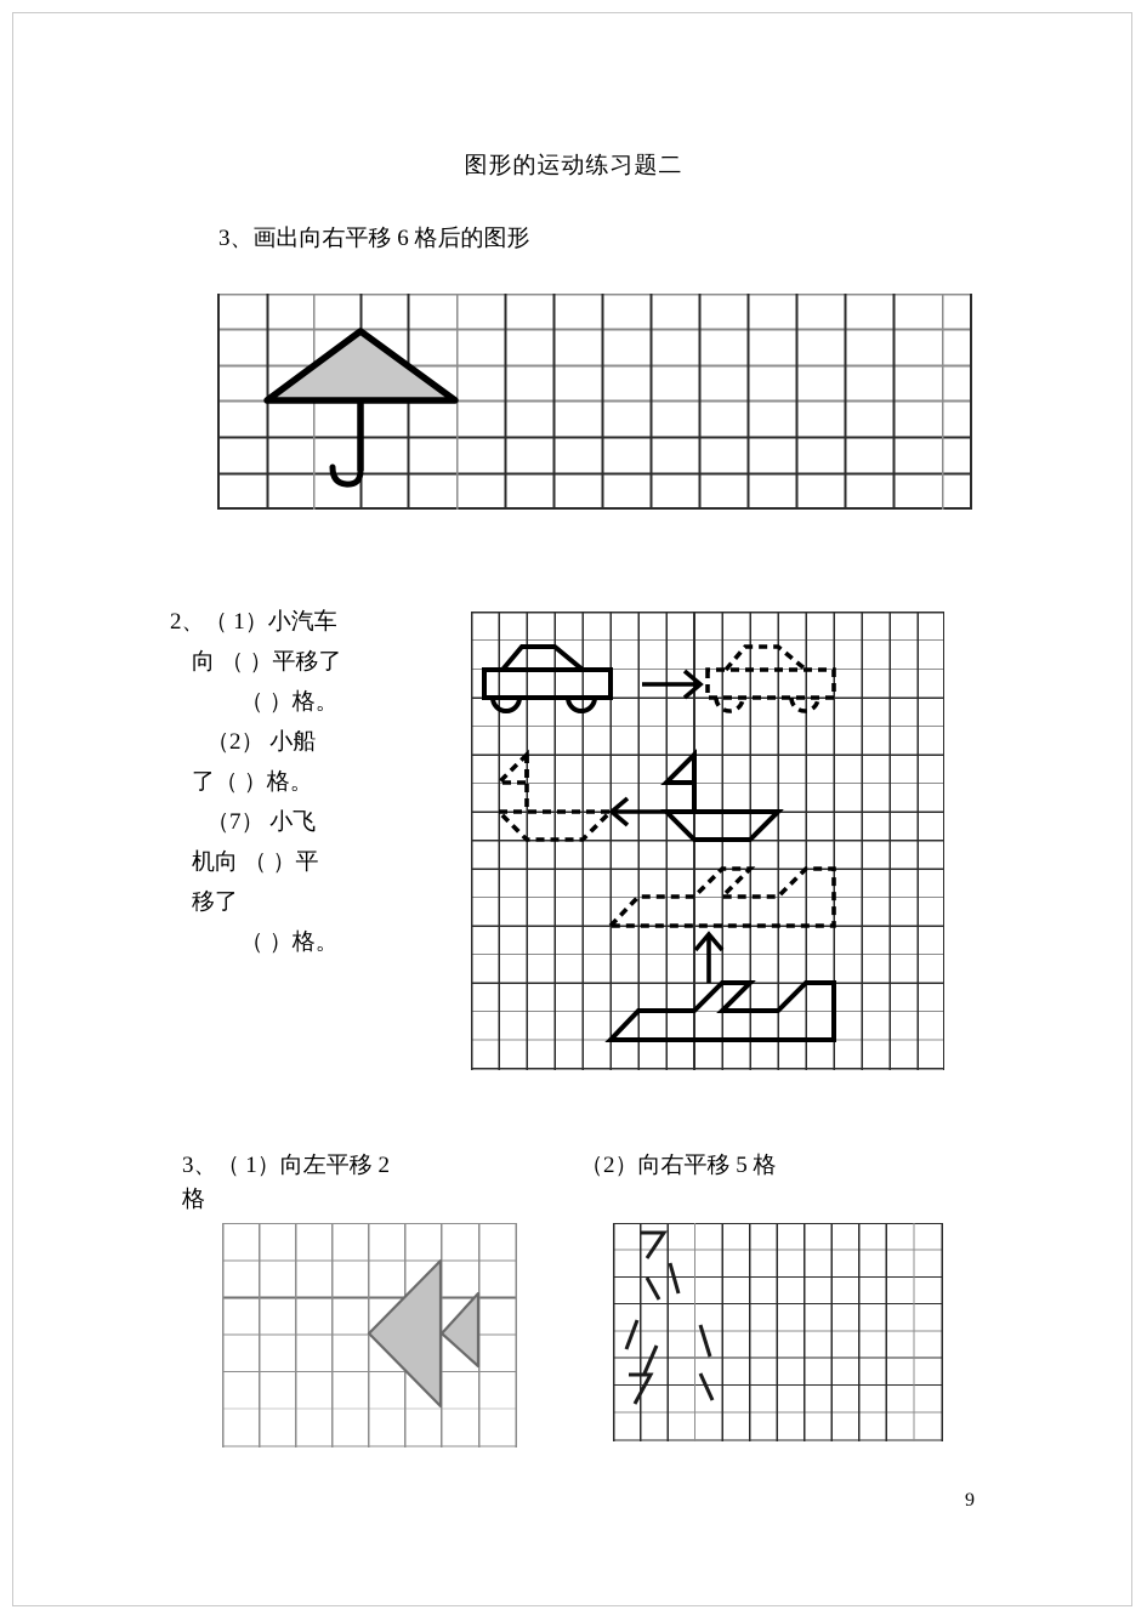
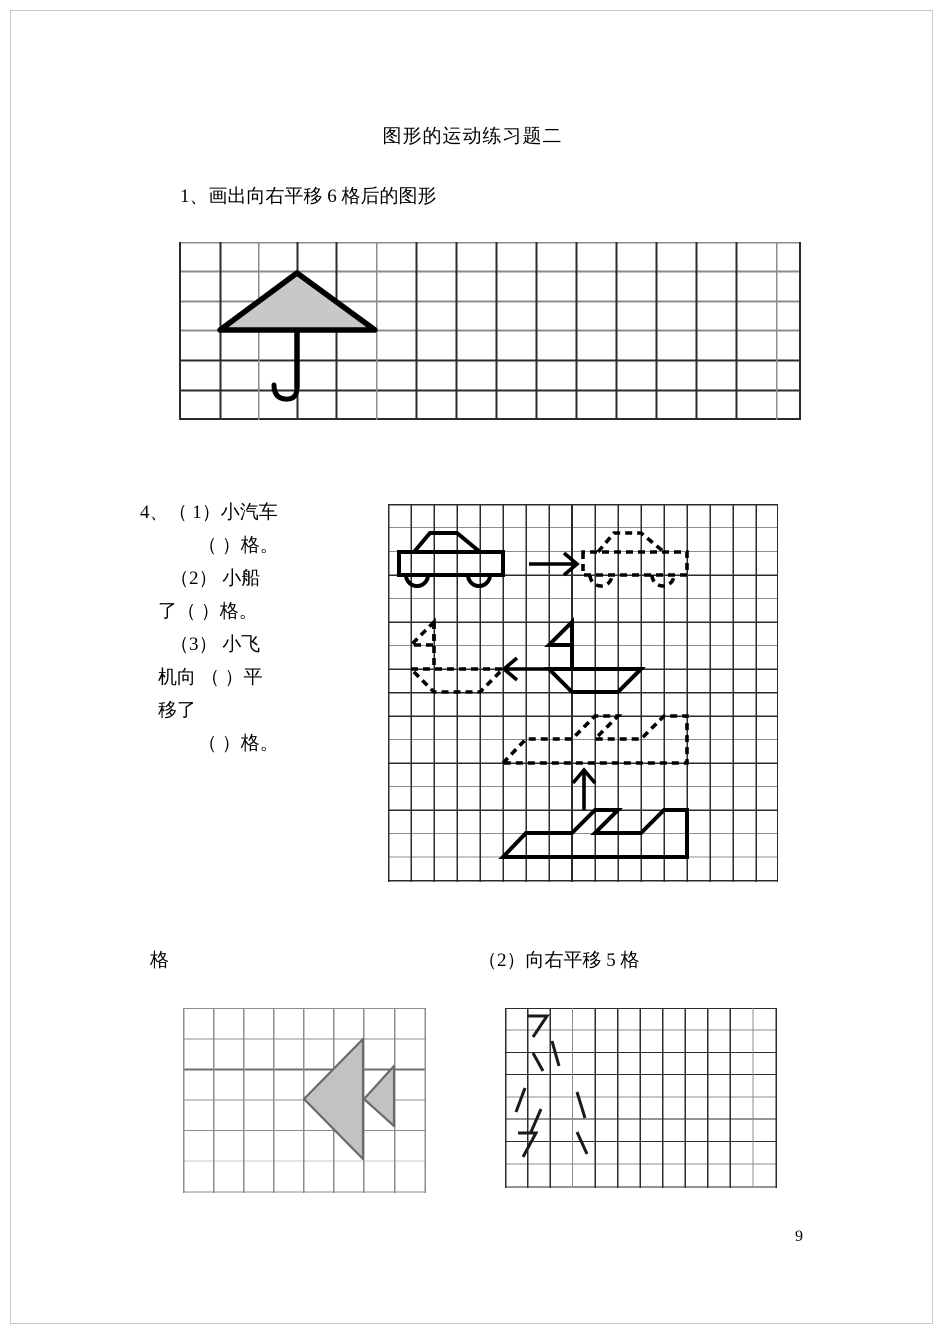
  图形的运动练习题二
- 3、画出向右平移 6 格后的图形
+ 1、画出向右平移 6 格后的图形
- 2、（ 1）小汽车
+ 4、（ 1）小汽车
- 向 （ ）平移了
  （ ）格。
  （2） 小船
  了（ ）格。
- （7） 小飞
+ （3） 小飞
  机向 （ ）平
  移了
  （ ）格。
- 3、（ 1）向左平移 2
  格
  （2）向右平移 5 格
  9
